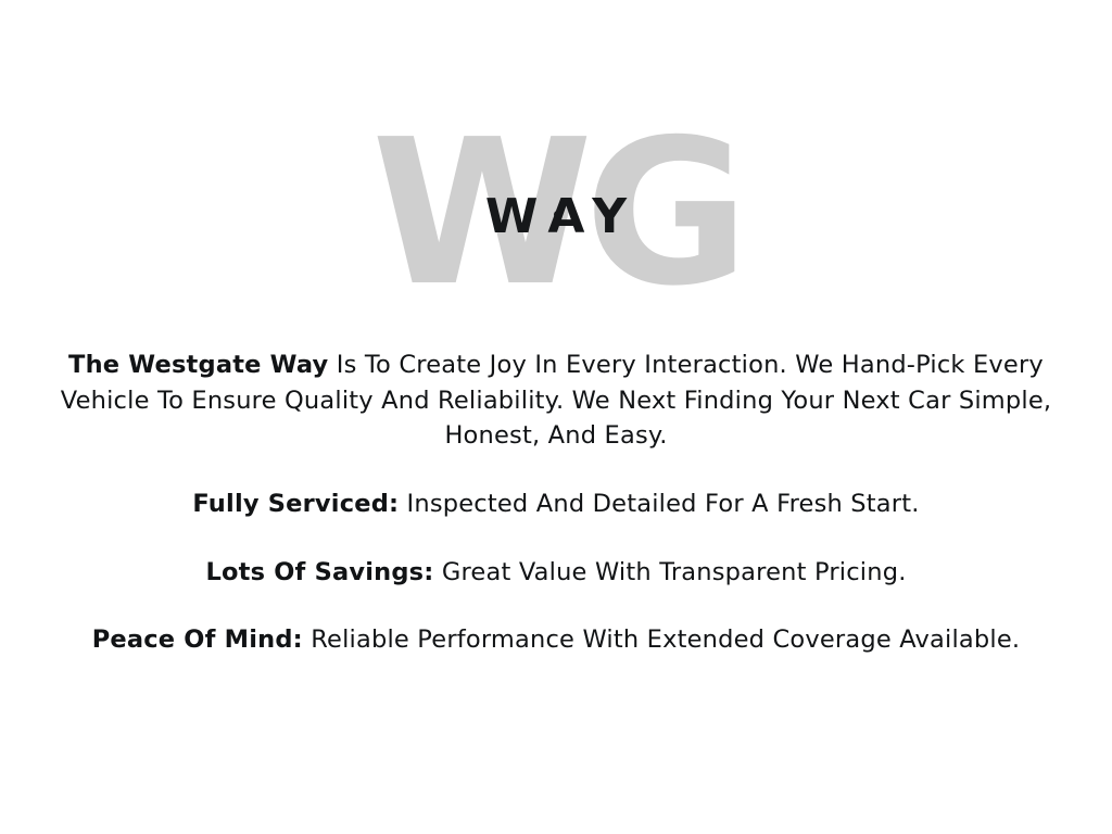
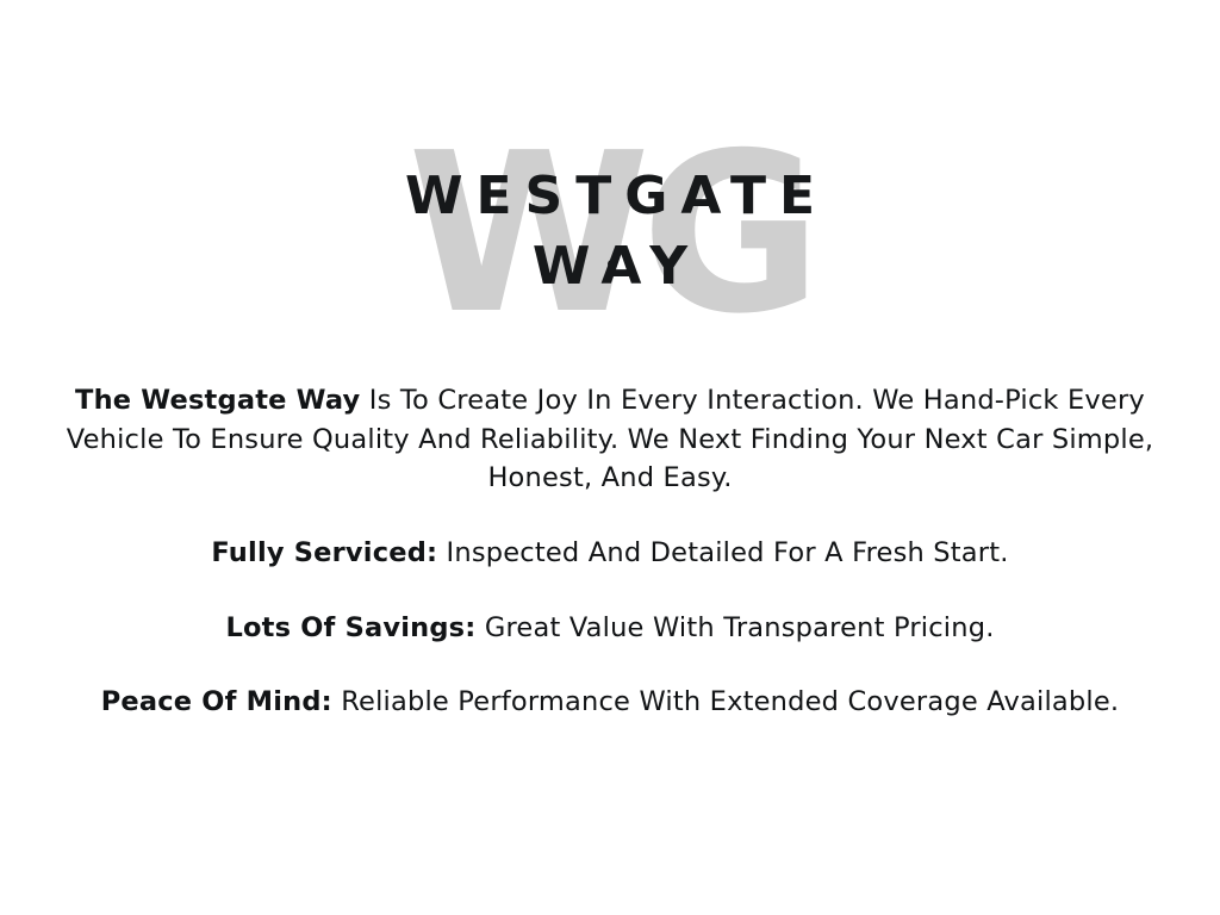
  WG
+ WESTGATE
  WAY
  The Westgate Way Is To Create Joy In Every Interaction. We Hand-Pick Every Vehicle To Ensure Quality And Reliability. We Next Finding Your Next Car Simple, Honest, And Easy.
  Fully Serviced: Inspected And Detailed For A Fresh Start.
  Lots Of Savings: Great Value With Transparent Pricing.
  Peace Of Mind: Reliable Performance With Extended Coverage Available.
